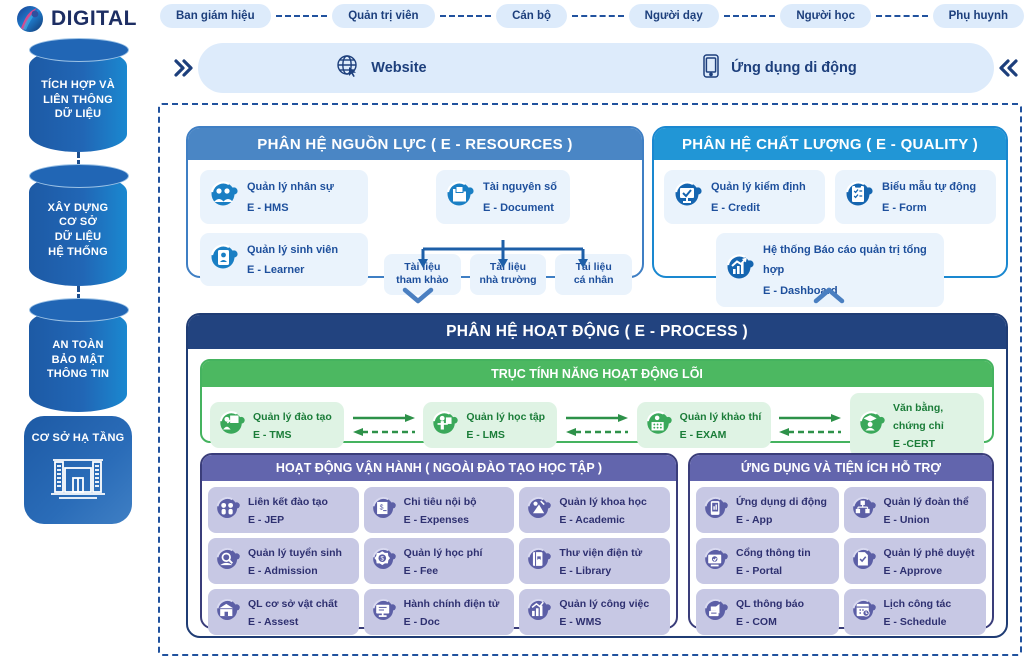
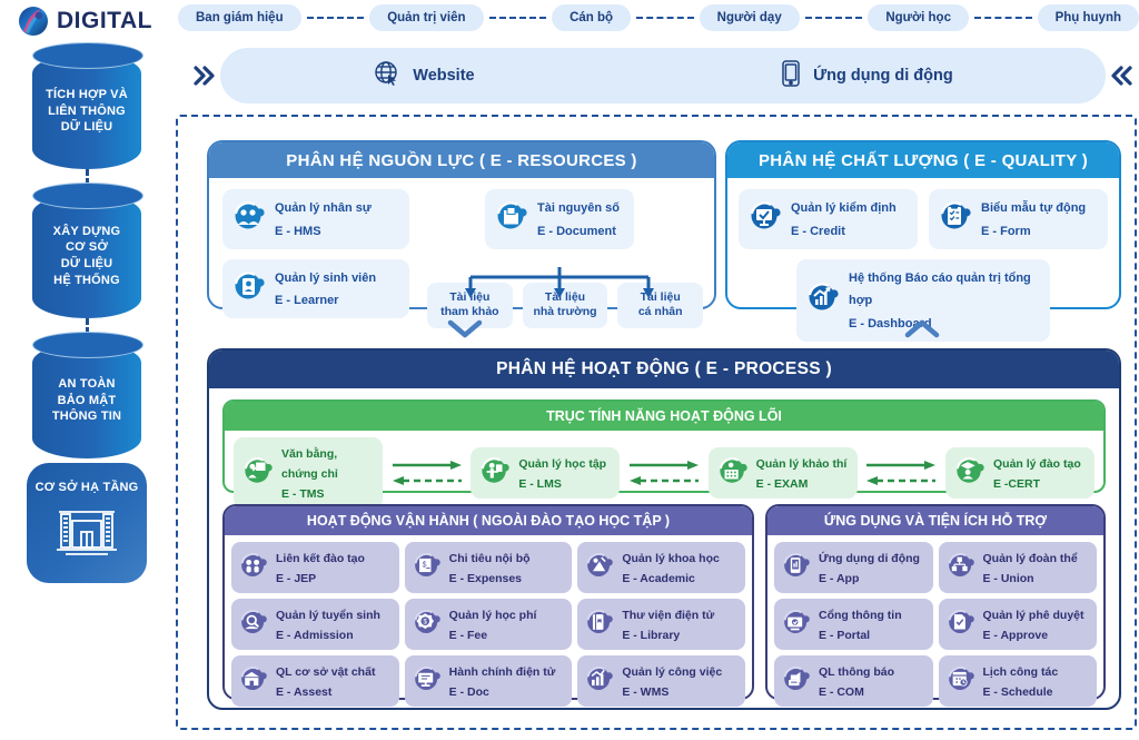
  DIGITAL
  Ban giám hiệu
  Quản trị viên
  Cán bộ
  Người dạy
  Người học
  Phụ huynh
  Website
  Ứng dụng di động
  TÍCH HỢP VÀ
  LIÊN THÔNG
  DỮ LIỆU
  XÂY DỰNG
  CƠ SỞ
  DỮ LIỆU
  HỆ THỐNG
  AN TOÀN
  BẢO MẬT
  THÔNG TIN
  CƠ SỞ HẠ TẦNG
  PHÂN HỆ NGUỒN LỰC ( E - RESOURCES )
  Quản lý nhân sự
  E - HMS
  Quản lý sinh viên
  E - Learner
  Tài nguyên số
  E - Document
  Tàiiệu
  tham khảo
  Tà liệu
  nhà trường
  Tài liệu
  cá nhân
  PHÂN HỆ CHẤT LƯỢNG ( E - QUALITY )
  Quản lý kiểm định
  E - Credit
  Biểu mẫu tự động
  E - Form
  Hệ thống Báo cáo quản trị tổng hợp
  E - Dashboad
  PHÂN HỆ HOẠT ĐỘNG ( E - PROCESS )
  TRỤC TÍNH NĂNG HOẠT ĐỘNG LÕI
- Quản lý đào tạo
+ Văn bằng, chứng chỉ
  E - TMS
  Quản lý học tập
  E - LMS
  Quản lý khảo thí
  E - EXAM
- Văn bằng, chứng chỉ
+ Quản lý đào tạo
  E -CERT
  HOẠT ĐỘNG VẬN HÀNH ( NGOÀI ĐÀO TẠO HỌC TẬP )
  Liên kết đào tạo
  E - JEP
  Chi tiêu nội bộ
  E - Expenses
  Quản lý khoa học
  E - Academic
  Quản lý tuyển sinh
  E - Admission
  Quản lý học phí
  E - Fee
  Thư viện điện tử
  E - Library
  QL cơ sở vật chất
  E - Assest
  Hành chính điện tử
  E - Doc
  Quản lý công việc
  E - WMS
  ỨNG DỤNG VÀ TIỆN ÍCH HỖ TRỢ
  Ứng dụng di động
  E - App
  Quản lý đoàn thể
  E - Union
  Cổng thông tin
  E - Portal
  Quản lý phê duyệt
  E - Approve
  QL thông báo
  E - COM
  Lịch công tác
  E - Schedule
